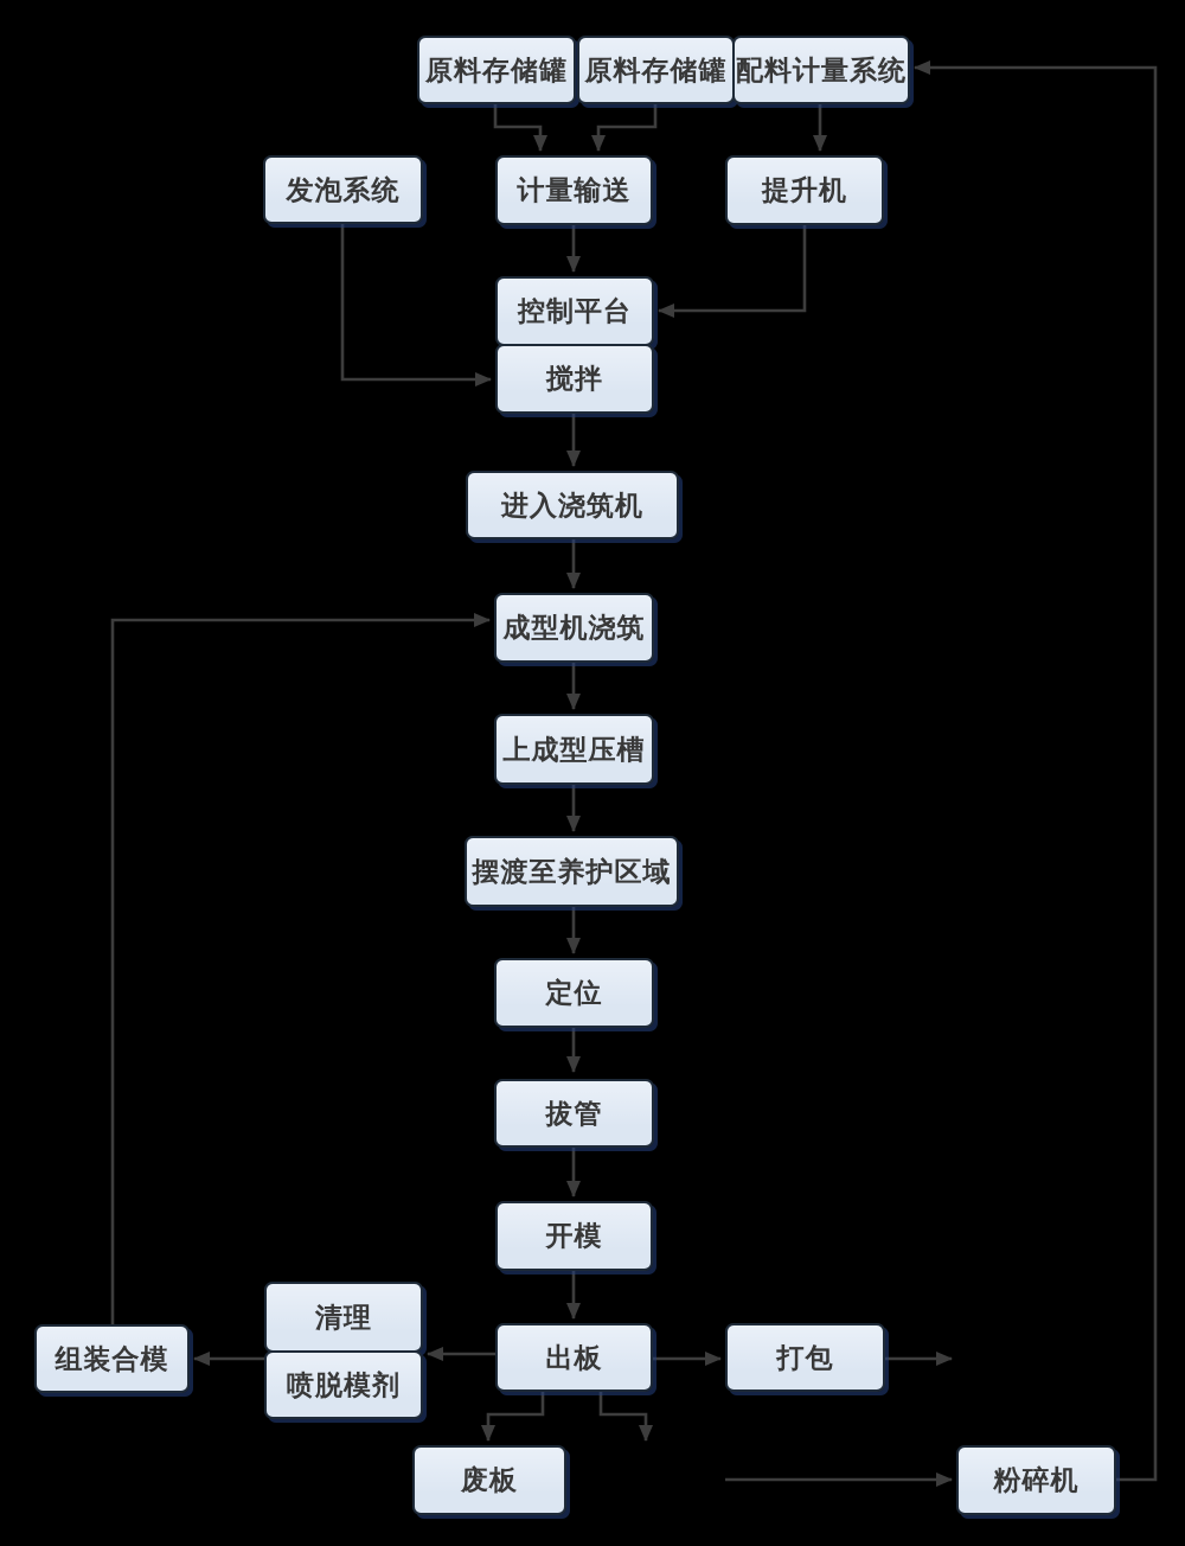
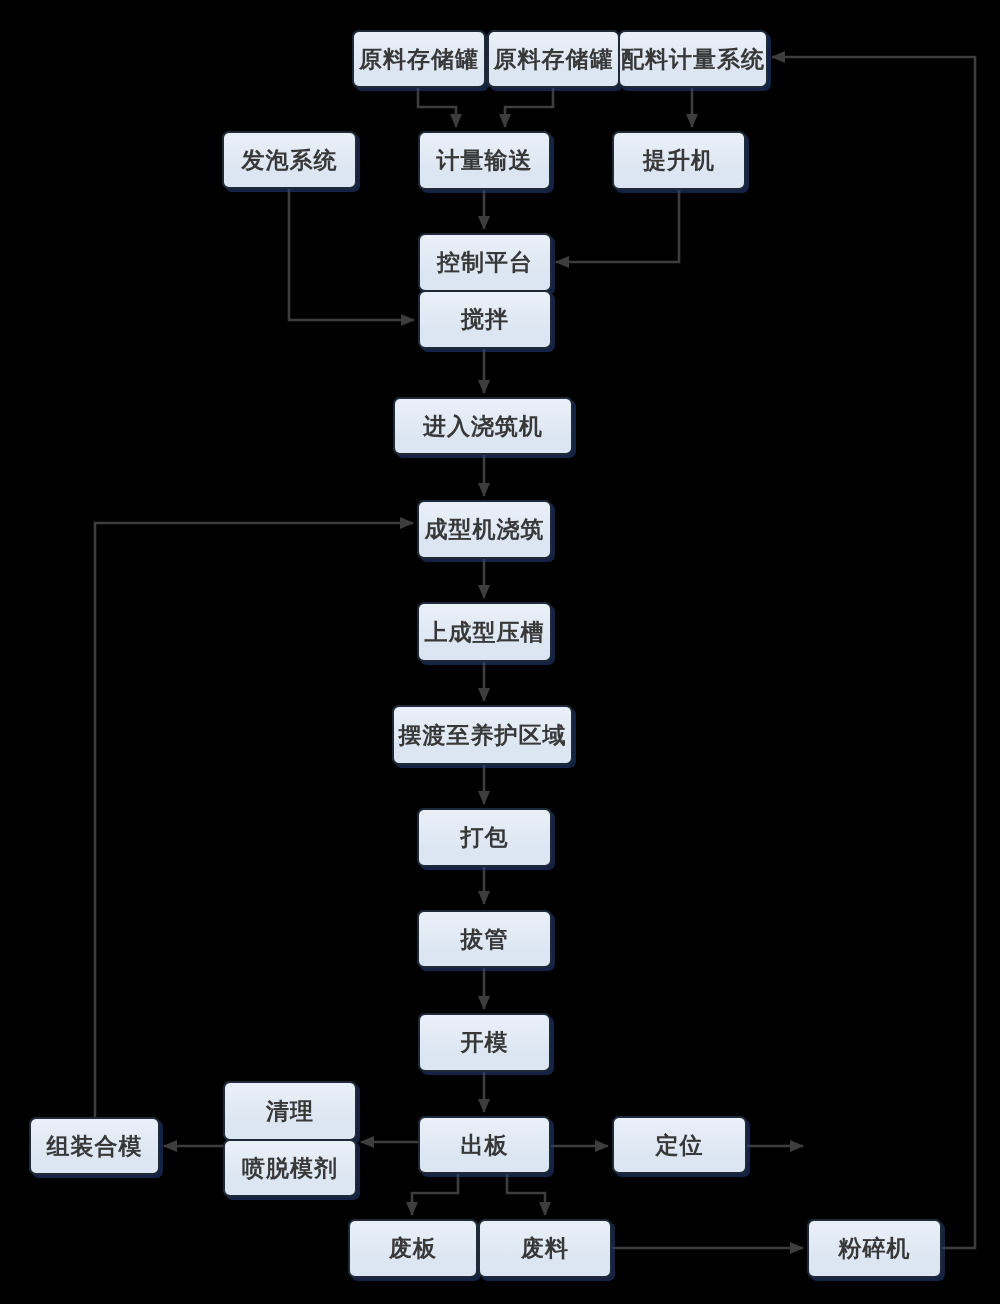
  原料存储罐
  原料存储罐
  配料计量系统
  发泡系统
  计量输送
  提升机
  控制平台
  搅拌
  进入浇筑机
  成型机浇筑
  上成型压槽
  摆渡至养护区域
- 定位
+ 打包
  拔管
  开模
  清理
  喷脱模剂
  出板
  组装合模
- 打包
+ 定位
  废板
+ 废料
  粉碎机
